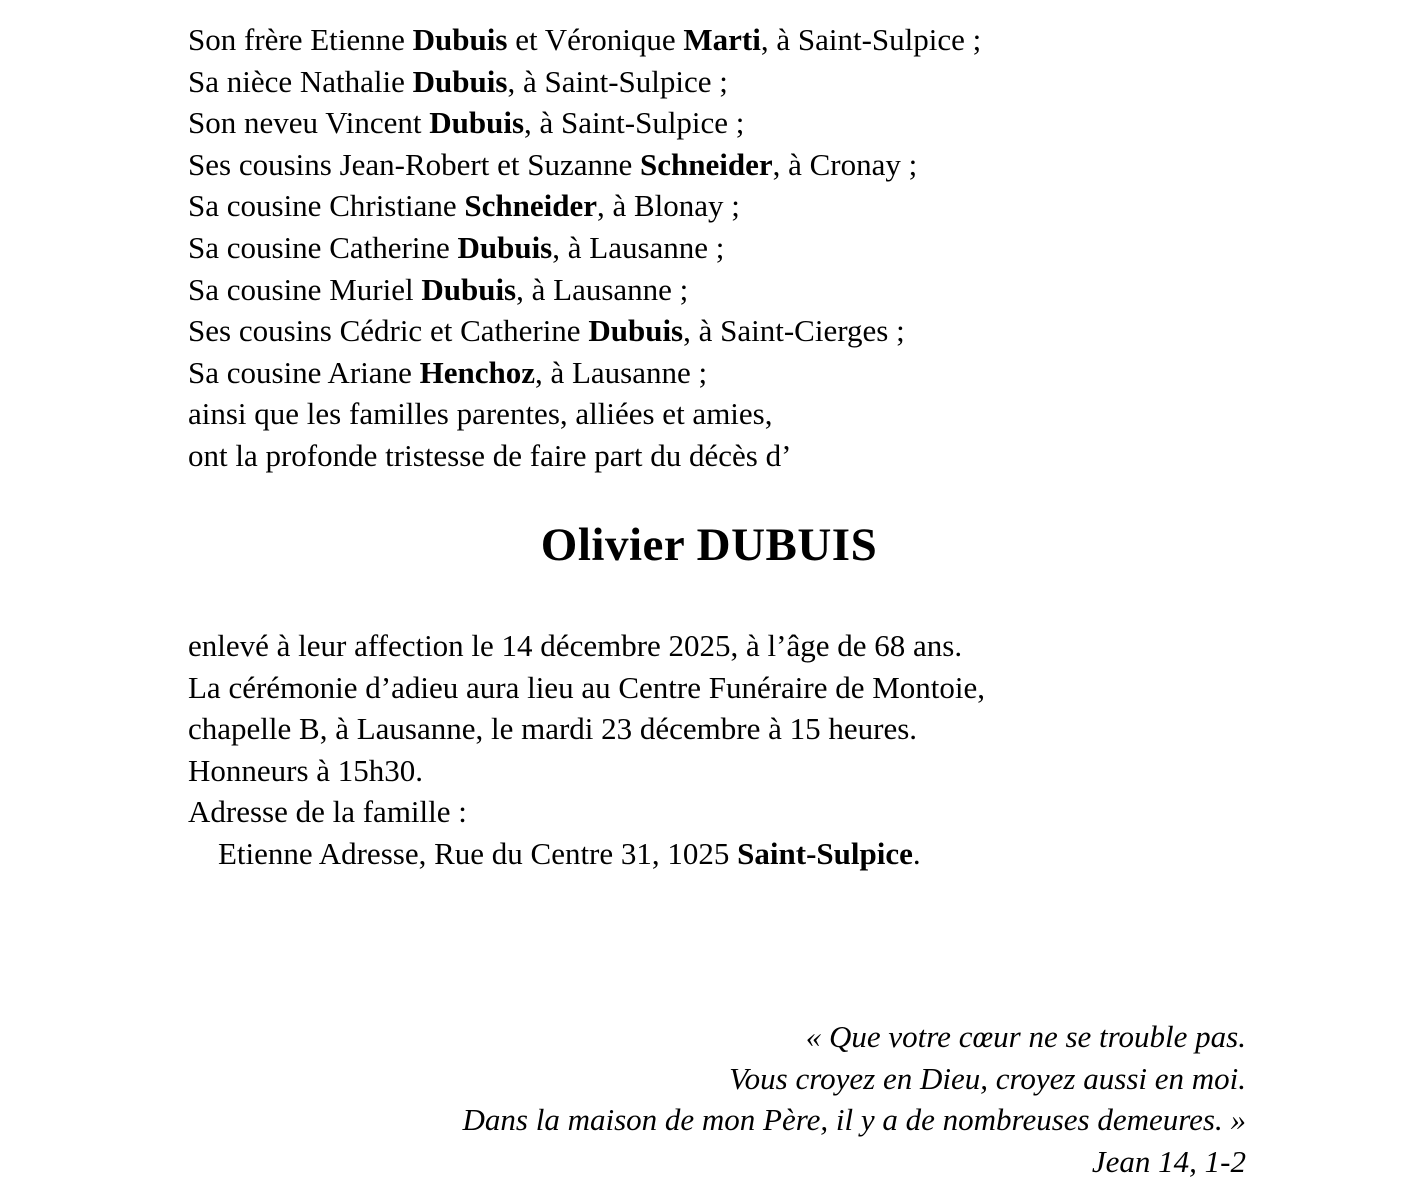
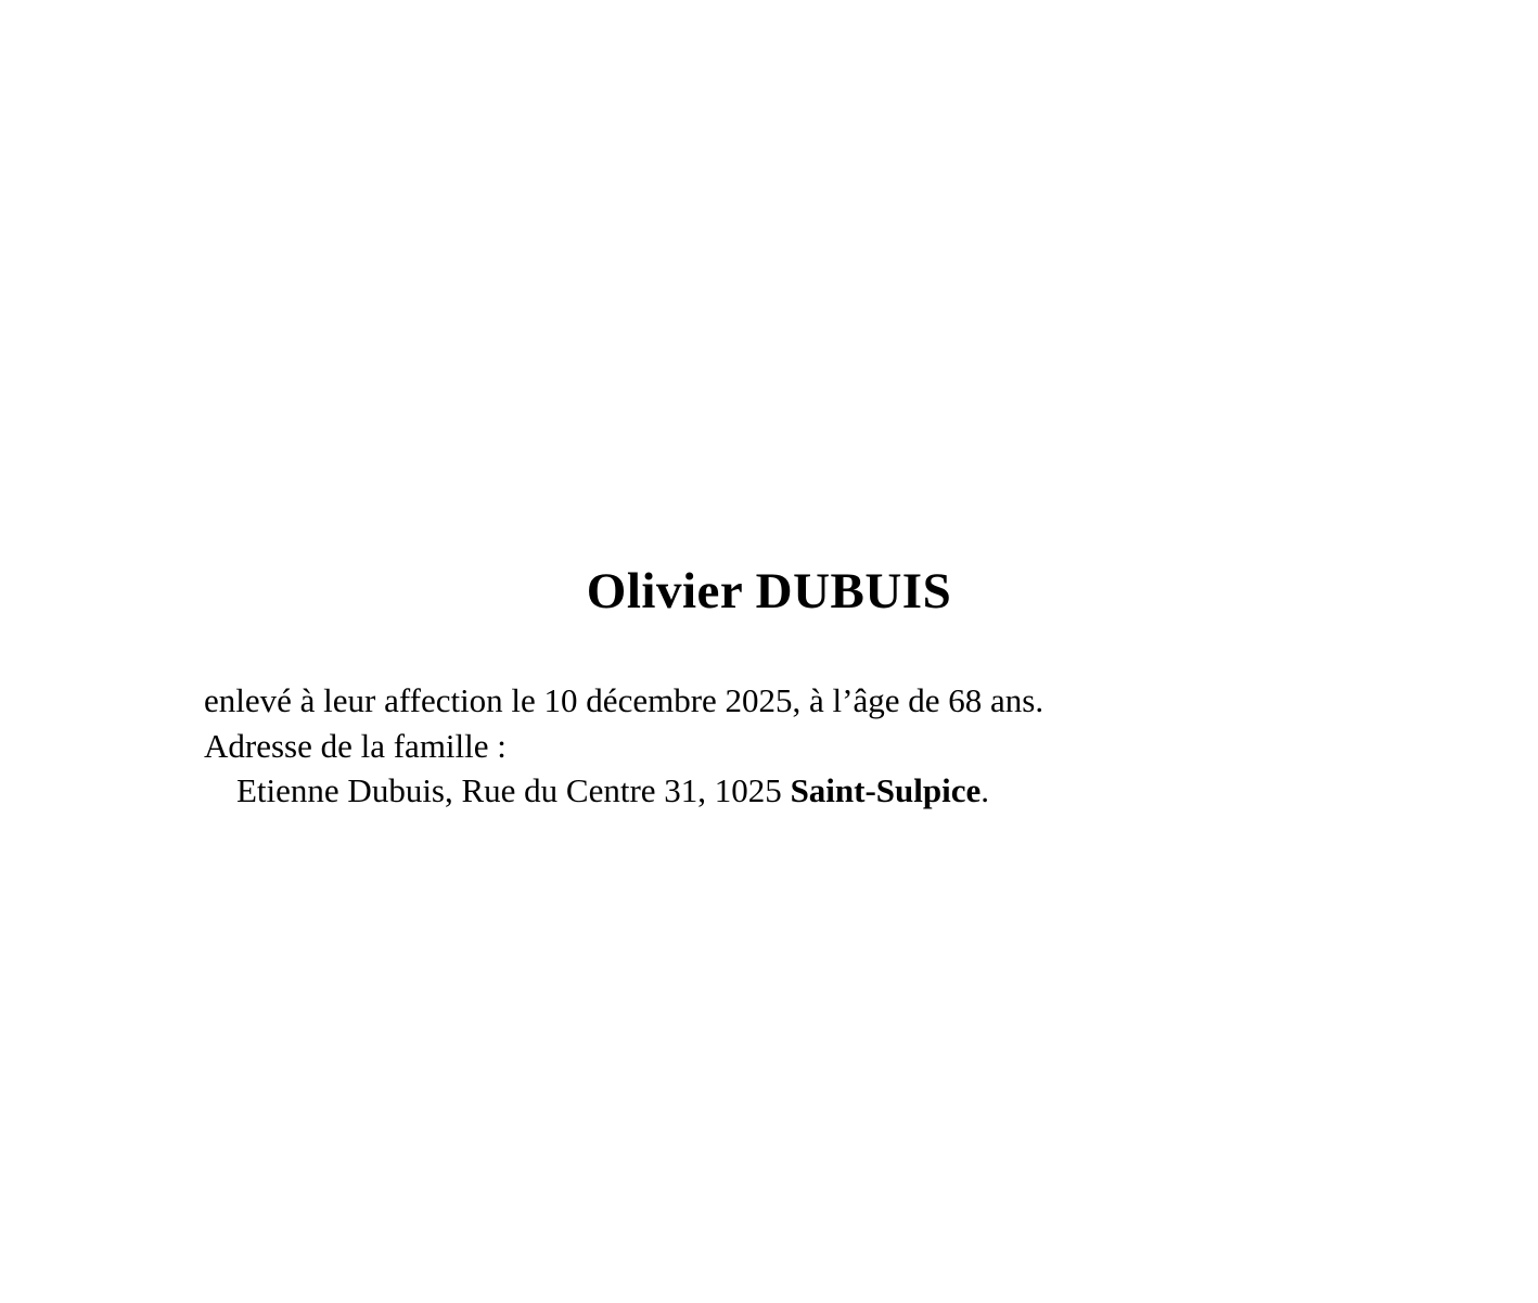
- Son frère Etienne Dubuis et Véronique Marti, à Saint-Sulpice ;
- Sa nièce Nathalie Dubuis, à Saint-Sulpice ;
- Son neveu Vincent Dubuis, à Saint-Sulpice ;
- Ses cousins Jean-Robert et Suzanne Schneider, à Cronay ;
- Sa cousine Christiane Schneider, à Blonay ;
- Sa cousine Catherine Dubuis, à Lausanne ;
- Sa cousine Muriel Dubuis, à Lausanne ;
- Ses cousins Cédric et Catherine Dubuis, à Saint-Cierges ;
- Sa cousine Ariane Henchoz, à Lausanne ;
- ainsi que les familles parentes, alliées et amies,
- ont la profonde tristesse de faire part du décès d’
  Olivier DUBUIS
- enlevé à leur affection le 14 décembre 2025, à l’âge de 68 ans.
+ enlevé à leur affection le 10 décembre 2025, à l’âge de 68 ans.
- La cérémonie d’adieu aura lieu au Centre Funéraire de Montoie,
- chapelle B, à Lausanne, le mardi 23 décembre à 15 heures.
- Honneurs à 15h30.
  Adresse de la famille :
- Etienne Adresse, Rue du Centre 31, 1025 Saint-Sulpice.
+ Etienne Dubuis, Rue du Centre 31, 1025 Saint-Sulpice.
- « Que votre cœur ne se trouble pas.
- Vous croyez en Dieu, croyez aussi en moi.
- Dans la maison de mon Père, il y a de nombreuses demeures. »
- Jean 14, 1-2
